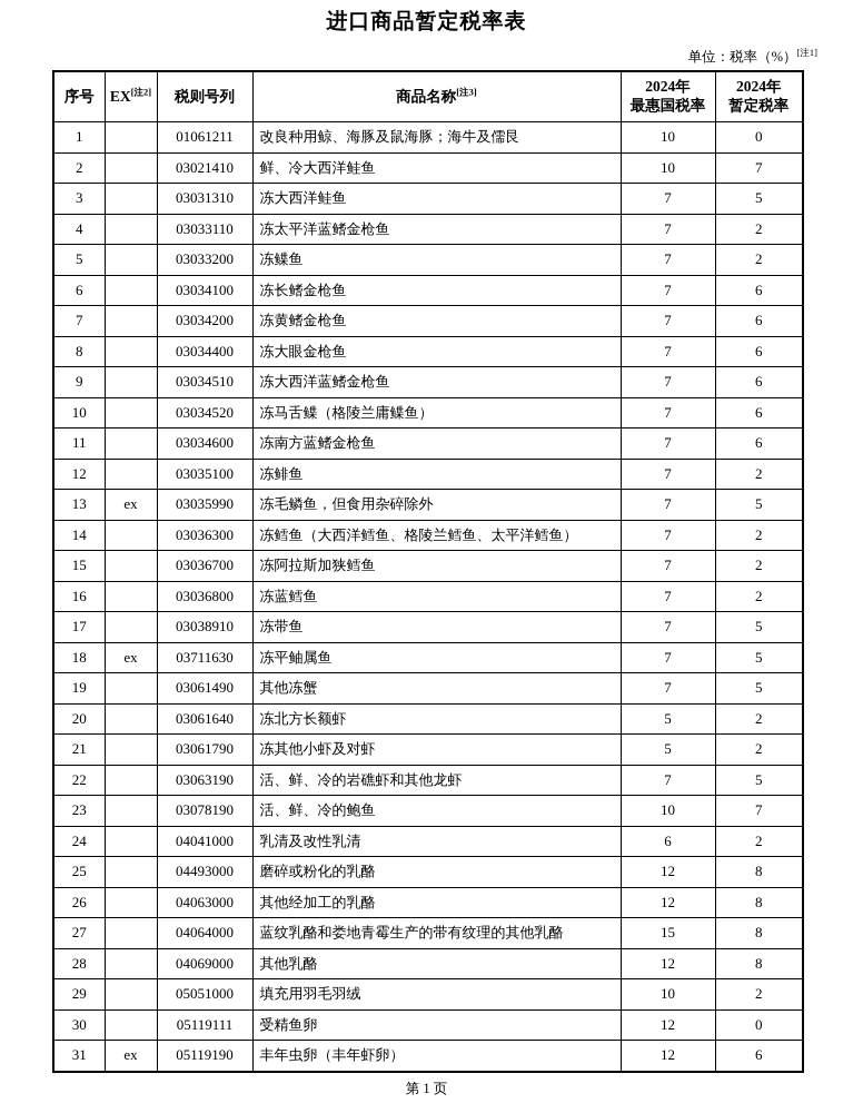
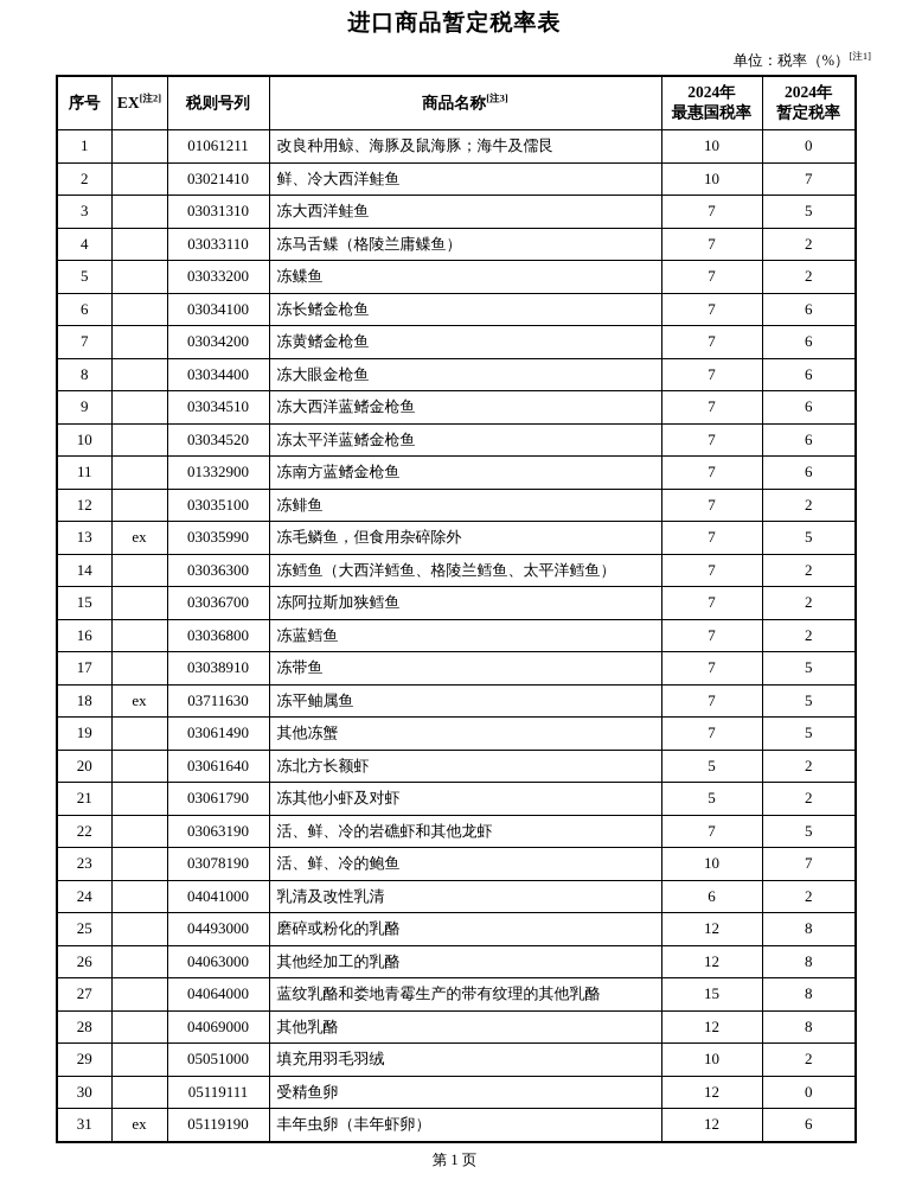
  进口商品暂定税率表
  单位：税率（%）[注1]
  序号	EX[注2]	税则号列	商品名称[注3]	2024年 最惠国税率	2024年 暂定税率
  1		01061211	改良种用鲸、海豚及鼠海豚；海牛及儒艮	10	0
  2		03021410	鲜、冷大西洋鲑鱼	10	7
  3		03031310	冻大西洋鲑鱼	7	5
- 4		03033110	冻太平洋蓝鳍金枪鱼	7	2
+ 4		03033110	冻马舌鲽（格陵兰庸鲽鱼）	7	2
  5		03033200	冻鲽鱼	7	2
  6		03034100	冻长鳍金枪鱼	7	6
  7		03034200	冻黄鳍金枪鱼	7	6
  8		03034400	冻大眼金枪鱼	7	6
  9		03034510	冻大西洋蓝鳍金枪鱼	7	6
- 10		03034520	冻马舌鲽（格陵兰庸鲽鱼）	7	6
+ 10		03034520	冻太平洋蓝鳍金枪鱼	7	6
- 11		03034600	冻南方蓝鳍金枪鱼	7	6
+ 11		01332900	冻南方蓝鳍金枪鱼	7	6
  12		03035100	冻鲱鱼	7	2
  13	ex	03035990	冻毛鳞鱼，但食用杂碎除外	7	5
  14		03036300	冻鳕鱼（大西洋鳕鱼、格陵兰鳕鱼、太平洋鳕鱼）	7	2
  15		03036700	冻阿拉斯加狭鳕鱼	7	2
  16		03036800	冻蓝鳕鱼	7	2
  17		03038910	冻带鱼	7	5
  18	ex	03711630	冻平鲉属鱼	7	5
  19		03061490	其他冻蟹	7	5
  20		03061640	冻北方长额虾	5	2
  21		03061790	冻其他小虾及对虾	5	2
  22		03063190	活、鲜、冷的岩礁虾和其他龙虾	7	5
  23		03078190	活、鲜、冷的鲍鱼	10	7
  24		04041000	乳清及改性乳清	6	2
  25		04493000	磨碎或粉化的乳酪	12	8
  26		04063000	其他经加工的乳酪	12	8
  27		04064000	蓝纹乳酪和娄地青霉生产的带有纹理的其他乳酪	15	8
  28		04069000	其他乳酪	12	8
  29		05051000	填充用羽毛羽绒	10	2
  30		05119111	受精鱼卵	12	0
  31	ex	05119190	丰年虫卵（丰年虾卵）	12	6
  第 1 页
